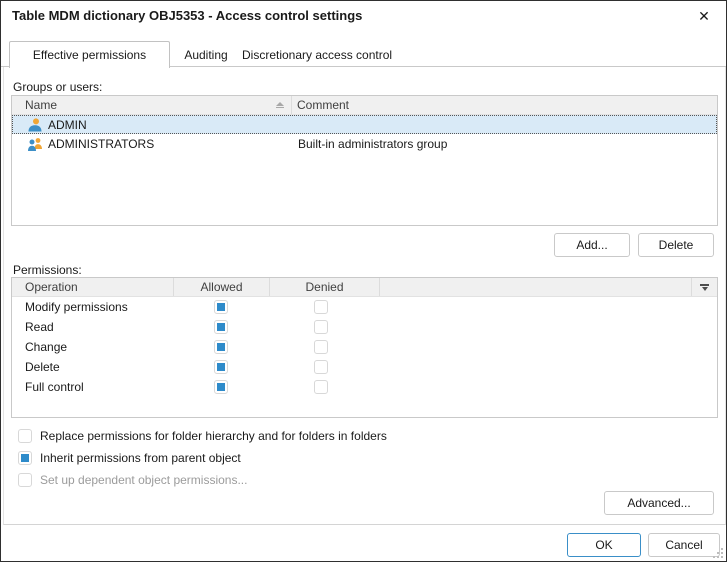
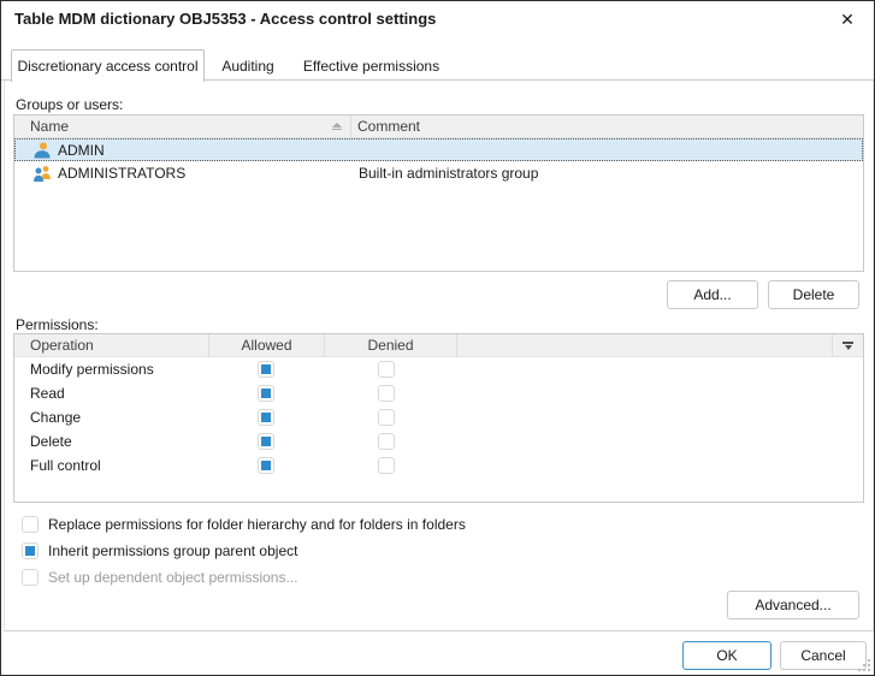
  Table MDM dictionary OBJ5353 - Access control settings
  ✕
- Effective permissions
+ Discretionary access control
  Auditing
- Discretionary access control
+ Effective permissions
  Groups or users:
  Name
  Comment
  ADMIN
  ADMINISTRATORS
  Built-in administrators group
  Add...
  Delete
  Permissions:
  Operation
  Allowed
  Denied
  Modify permissions
  Read
  Change
  Delete
  Full control
  Replace permissions for folder hierarchy and for folders in folders
- Inherit permissions from parent object
+ Inherit permissions group parent object
  Set up dependent object permissions...
  Advanced...
  OK
  Cancel
